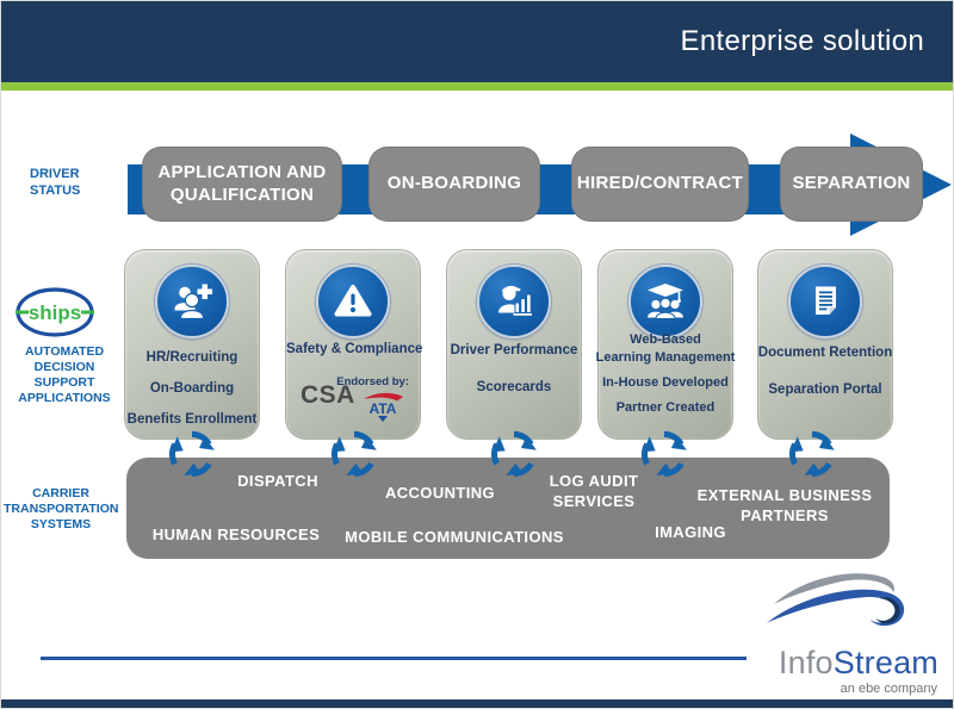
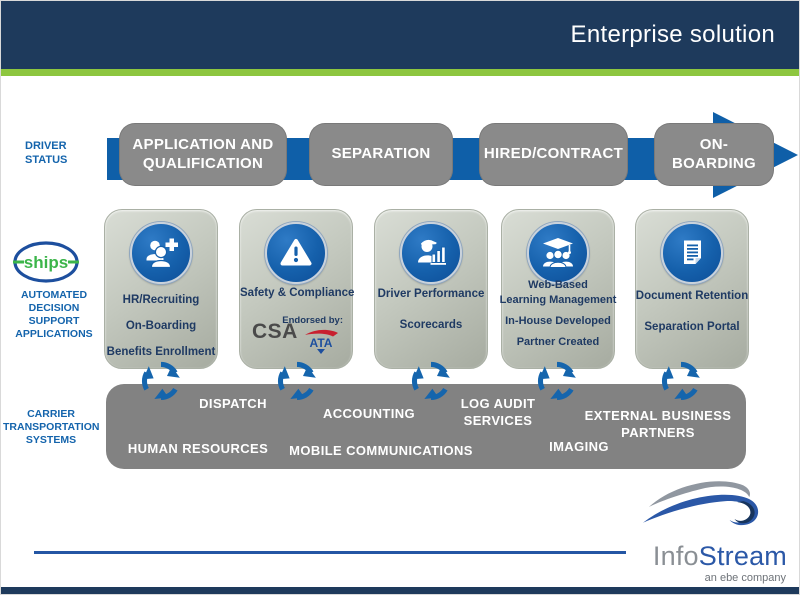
  Enterprise solution
  DRIVER STATUS
  ships
  AUTOMATED DECISION SUPPORT APPLICATIONS
  CARRIER TRANSPORTATION SYSTEMS
  APPLICATION AND QUALIFICATION
- ON-BOARDING
+ SEPARATION
  HIRED/CONTRACT
- SEPARATION
+ ON-BOARDING
  HR/Recruiting
  On-Boarding
  Benefits Enrollment
  Safety & Compliance
  CSA
  Endorsed by:
  ATA
  Driver Performance
  Scorecards
  Web-Based
  Learning Management
  In-House Developed
  Partner Created
  Document Retention
  Separation Portal
  DISPATCH
  ACCOUNTING
  LOG AUDIT SERVICES
  EXTERNAL BUSINESS PARTNERS
  HUMAN RESOURCES
  MOBILE COMMUNICATIONS
  IMAGING
  InfoStream
  an ebe company
